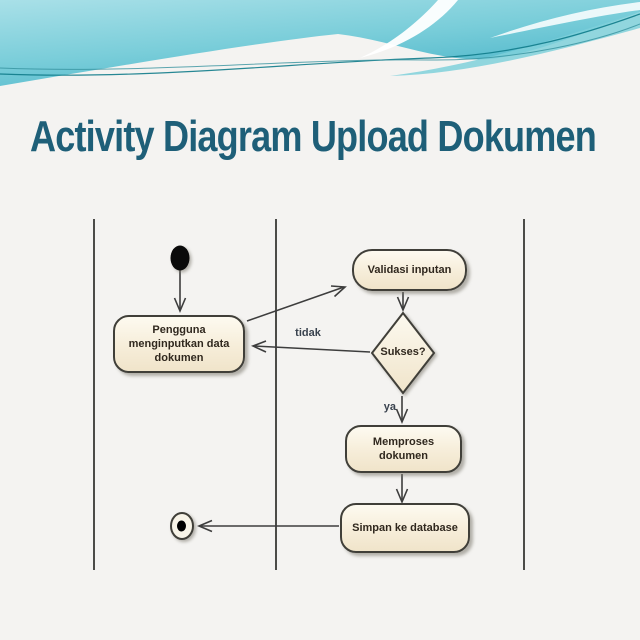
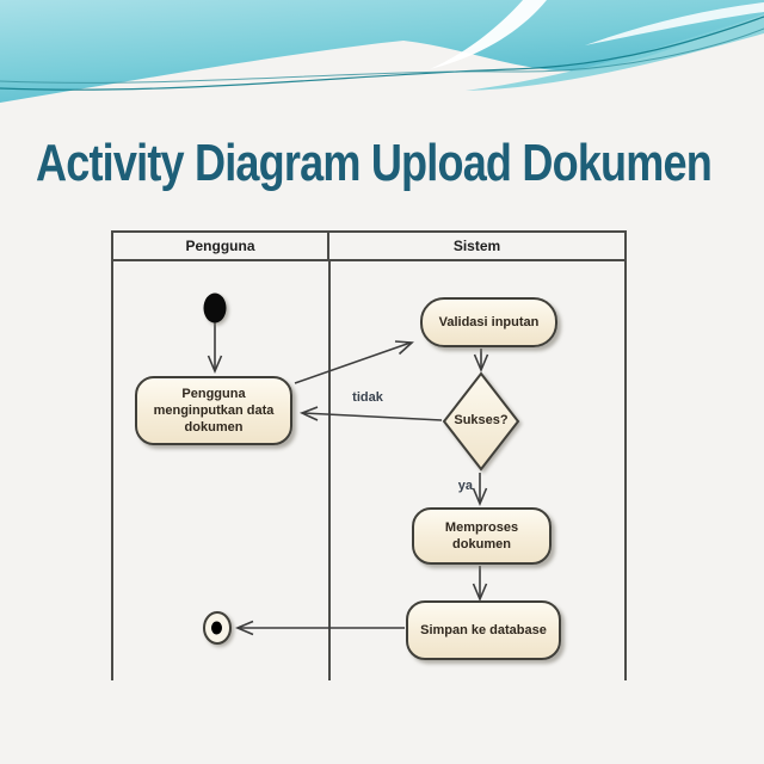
  Activity Diagram Upload Dokumen
+ Pengguna
+ Sistem
  Pengguna menginputkan data dokumen
  Validasi inputan
  Memproses dokumen
  Simpan ke database
  Sukses?
  tidak
  ya
